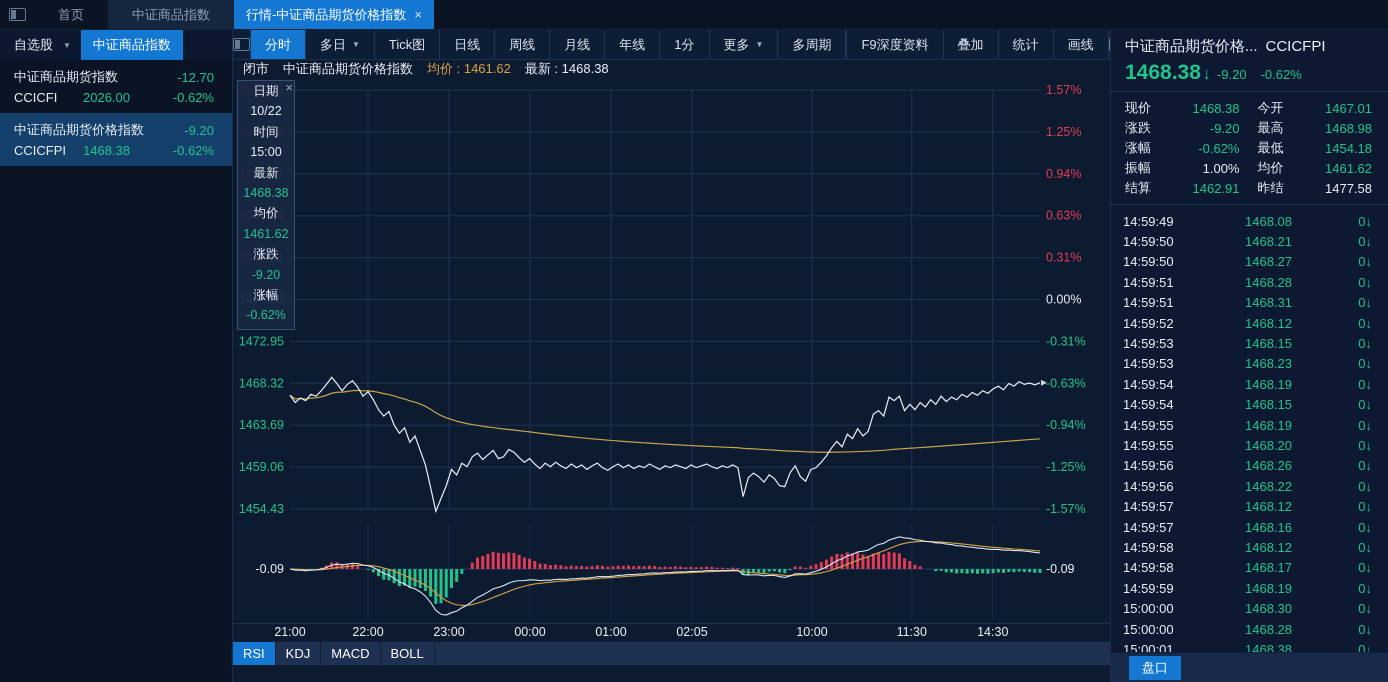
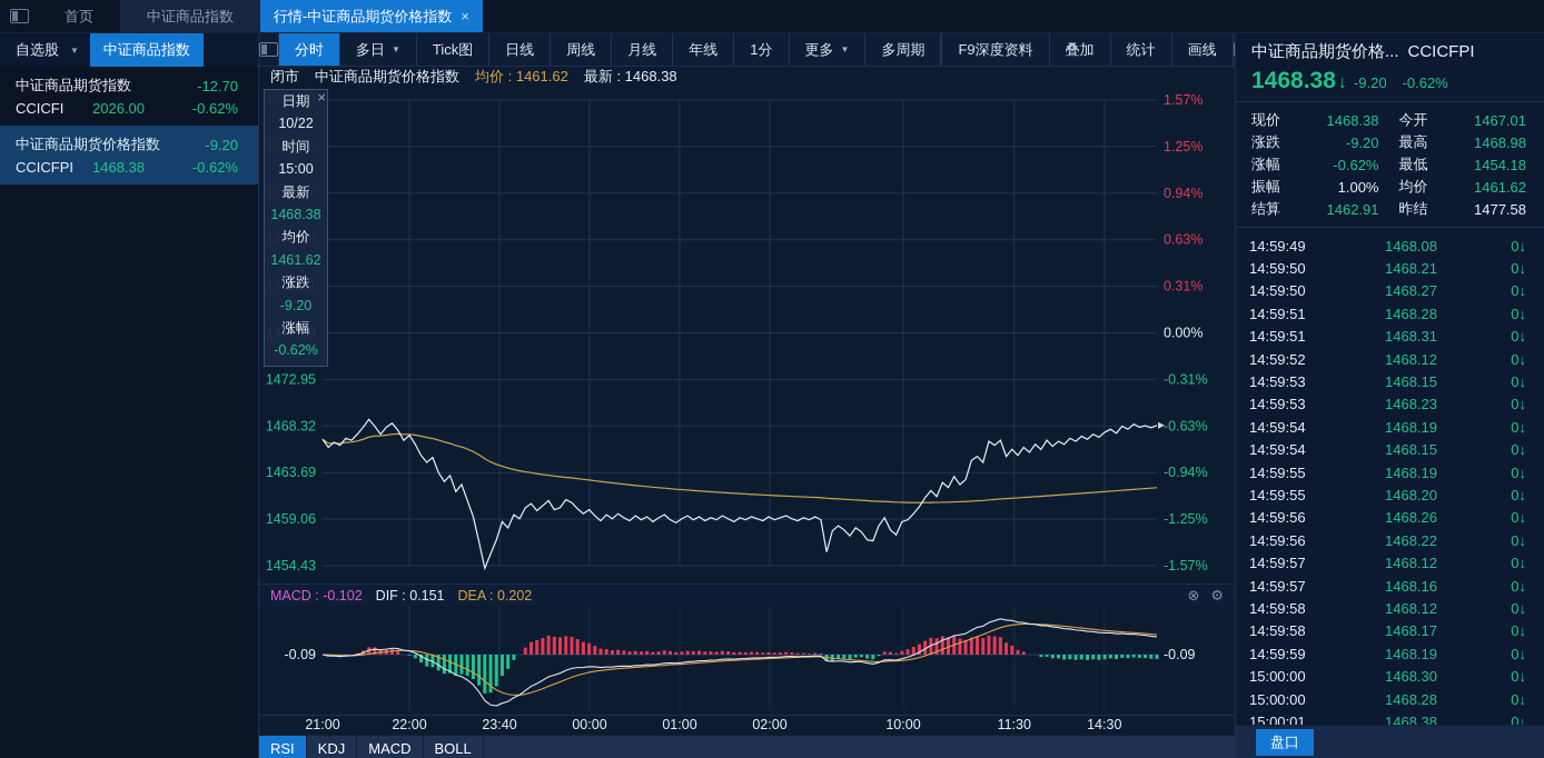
  首页
  中证商品指数
  行情-中证商品期货价格指数
  ×
  自选股
  ▼
  中证商品指数
  中证商品期货指数
  -12.70
  CCICFI
  2026.00
  -0.62%
  中证商品期货价格指数
  -9.20
  CCICFPI
  1468.38
  -0.62%
  分时
  多日
  ▼
  Tick图
  日线
  周线
  月线
  年线
  1分
  更多
  ▼
  多周期
  F9深度资料
  叠加
  统计
  画线
  闭市
  中证商品期货价格指数
  均价 : 1461.62
  最新 : 1468.38
  1.57%
  1.25%
  0.94%
  0.63%
  0.31%
  0.00%
  1472.95
  -0.31%
  1468.32
  -0.63%
  1463.69
  -0.94%
  1459.06
  -1.25%
  1454.43
  -1.57%
  ×
  日期
  10/22
  时间
  15:00
  最新
  1468.38
  均价
  1461.62
  涨跌
  -9.20
  涨幅
  -0.62%
+ MACD : -0.102
+ DIF : 0.151
+ DEA : 0.202
+ ⊗
+ ⚙
  -0.09
  -0.09
  21:00
  22:00
- 23:00
+ 23:40
  00:00
  01:00
- 02:05
+ 02:00
  10:00
  11:30
  14:30
  RSI
  KDJ
  MACD
  BOLL
  中证商品期货价格...
  CCICFPI
  1468.38
  ↓
  -9.20
  -0.62%
  现价
  1468.38
  今开
  1467.01
  涨跌
  -9.20
  最高
  1468.98
  涨幅
  -0.62%
  最低
  1454.18
  振幅
  1.00%
  均价
  1461.62
  结算
  1462.91
  昨结
  1477.58
  14:59:49
  1468.08
  0↓
  14:59:50
  1468.21
  0↓
  14:59:50
  1468.27
  0↓
  14:59:51
  1468.28
  0↓
  14:59:51
  1468.31
  0↓
  14:59:52
  1468.12
  0↓
  14:59:53
  1468.15
  0↓
  14:59:53
  1468.23
  0↓
  14:59:54
  1468.19
  0↓
  14:59:54
  1468.15
  0↓
  14:59:55
  1468.19
  0↓
  14:59:55
  1468.20
  0↓
  14:59:56
  1468.26
  0↓
  14:59:56
  1468.22
  0↓
  14:59:57
  1468.12
  0↓
  14:59:57
  1468.16
  0↓
  14:59:58
  1468.12
  0↓
  14:59:58
  1468.17
  0↓
  14:59:59
  1468.19
  0↓
  15:00:00
  1468.30
  0↓
  15:00:00
  1468.28
  0↓
  15:00:01
  1468.38
  0↓
  盘口
